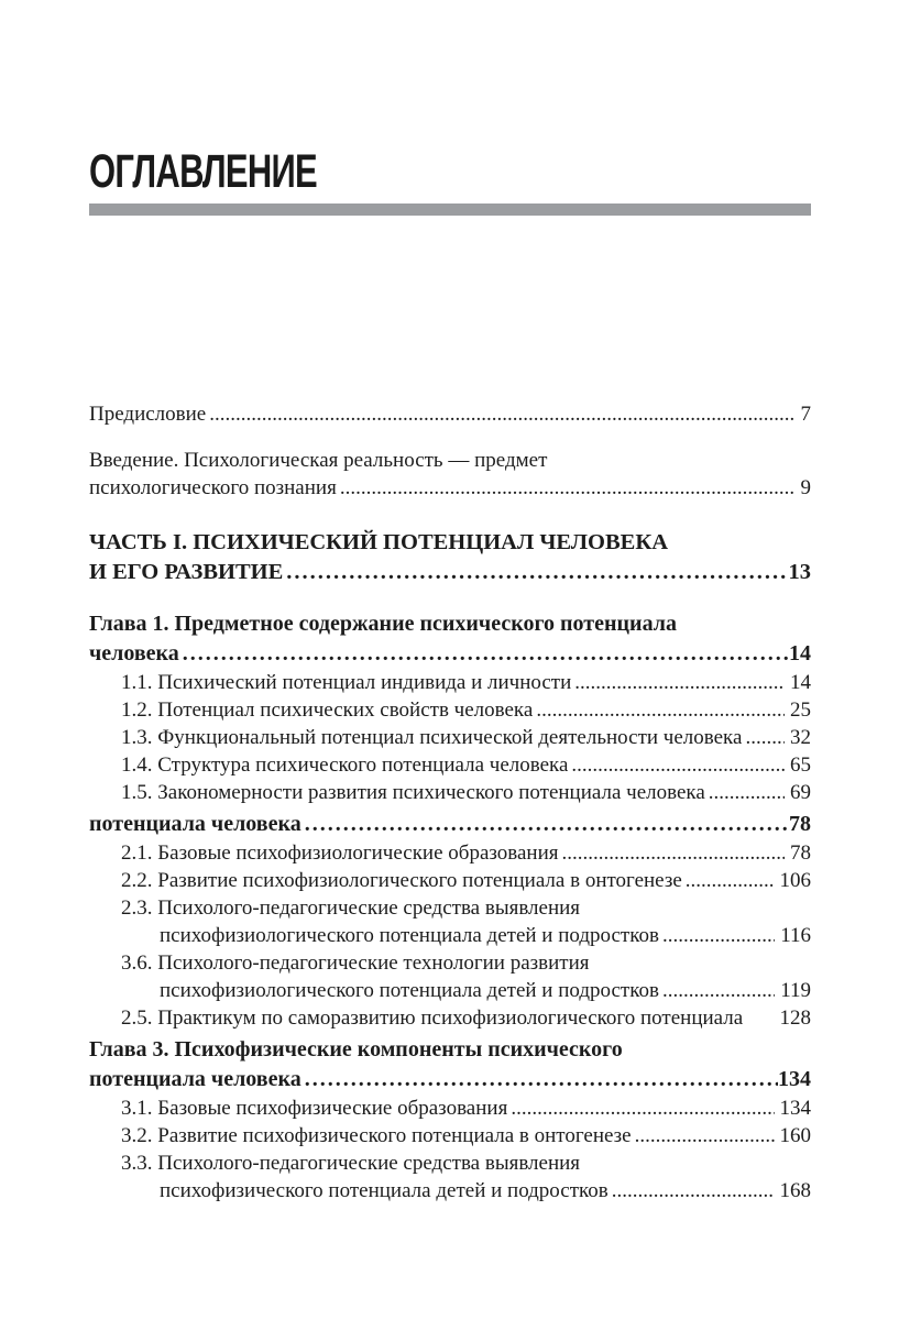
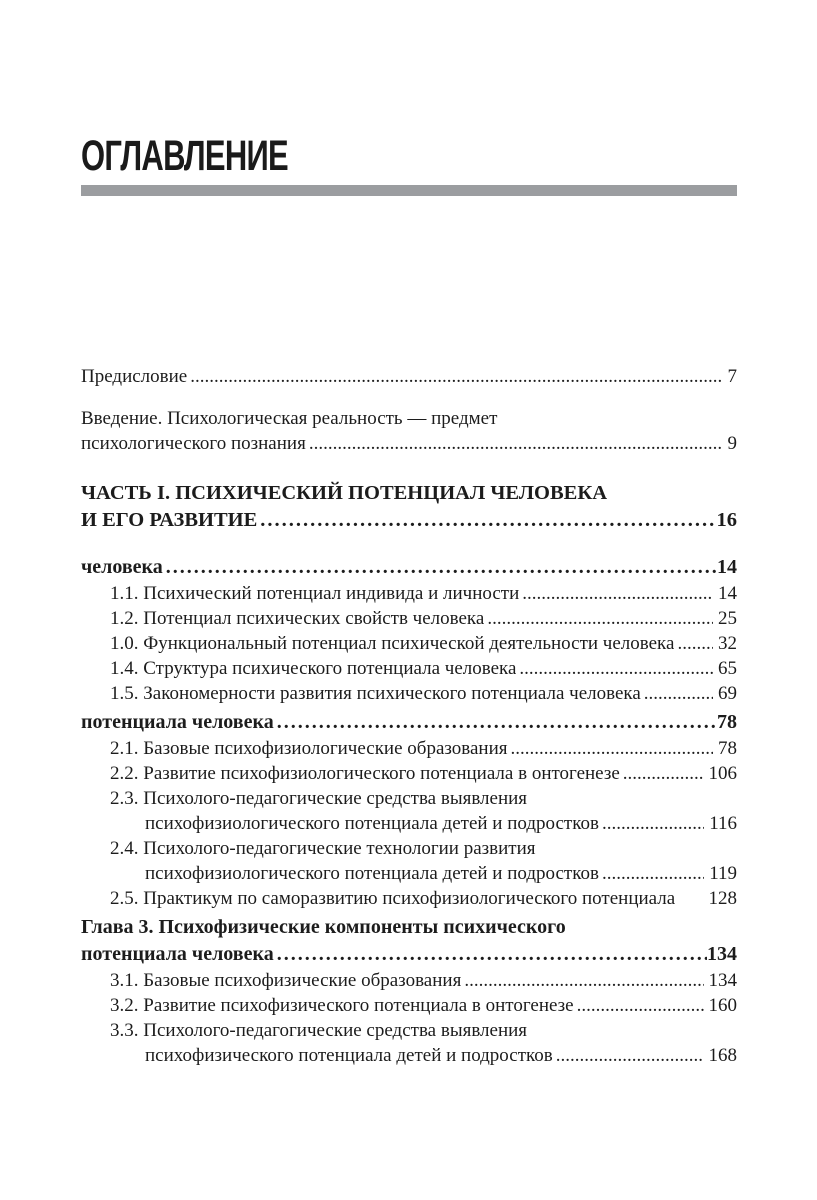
  ОГЛАВЛЕНИЕ
  Предисловие
  7
  Введение. Психологическая реальность — предмет
  психологического познания
  9
  ЧАСТЬ I. ПСИХИЧЕСКИЙ ПОТЕНЦИАЛ ЧЕЛОВЕКА
  И ЕГО РАЗВИТИЕ
- 13
+ 16
- Глава 1. Предметное содержание психического потенциала
  человека
  14
  1.1. Психический потенциал индивида и личности
  14
  1.2. Потенциал психических свойств человека
  25
- 1.3. Функциональный потенциал психической деятельности человека
+ 1.0. Функциональный потенциал психической деятельности человека
  32
  1.4. Структура психического потенциала человека
  65
  1.5. Закономерности развития психического потенциала человека
  69
  потенциала человека
  78
  2.1. Базовые психофизиологические образования
  78
  2.2. Развитие психофизиологического потенциала в онтогенезе
  106
  2.3. Психолого-педагогические средства выявления
  психофизиологического потенциала детей и подростков
  116
- 3.6. Психолого-педагогические технологии развития
+ 2.4. Психолого-педагогические технологии развития
  психофизиологического потенциала детей и подростков
  119
  2.5. Практикум по саморазвитию психофизиологического потенциала
  128
  Глава 3. Психофизические компоненты психического
  потенциала человека
  134
  3.1. Базовые психофизические образования
  134
  3.2. Развитие психофизического потенциала в онтогенезе
  160
  3.3. Психолого-педагогические средства выявления
  психофизического потенциала детей и подростков
  168
